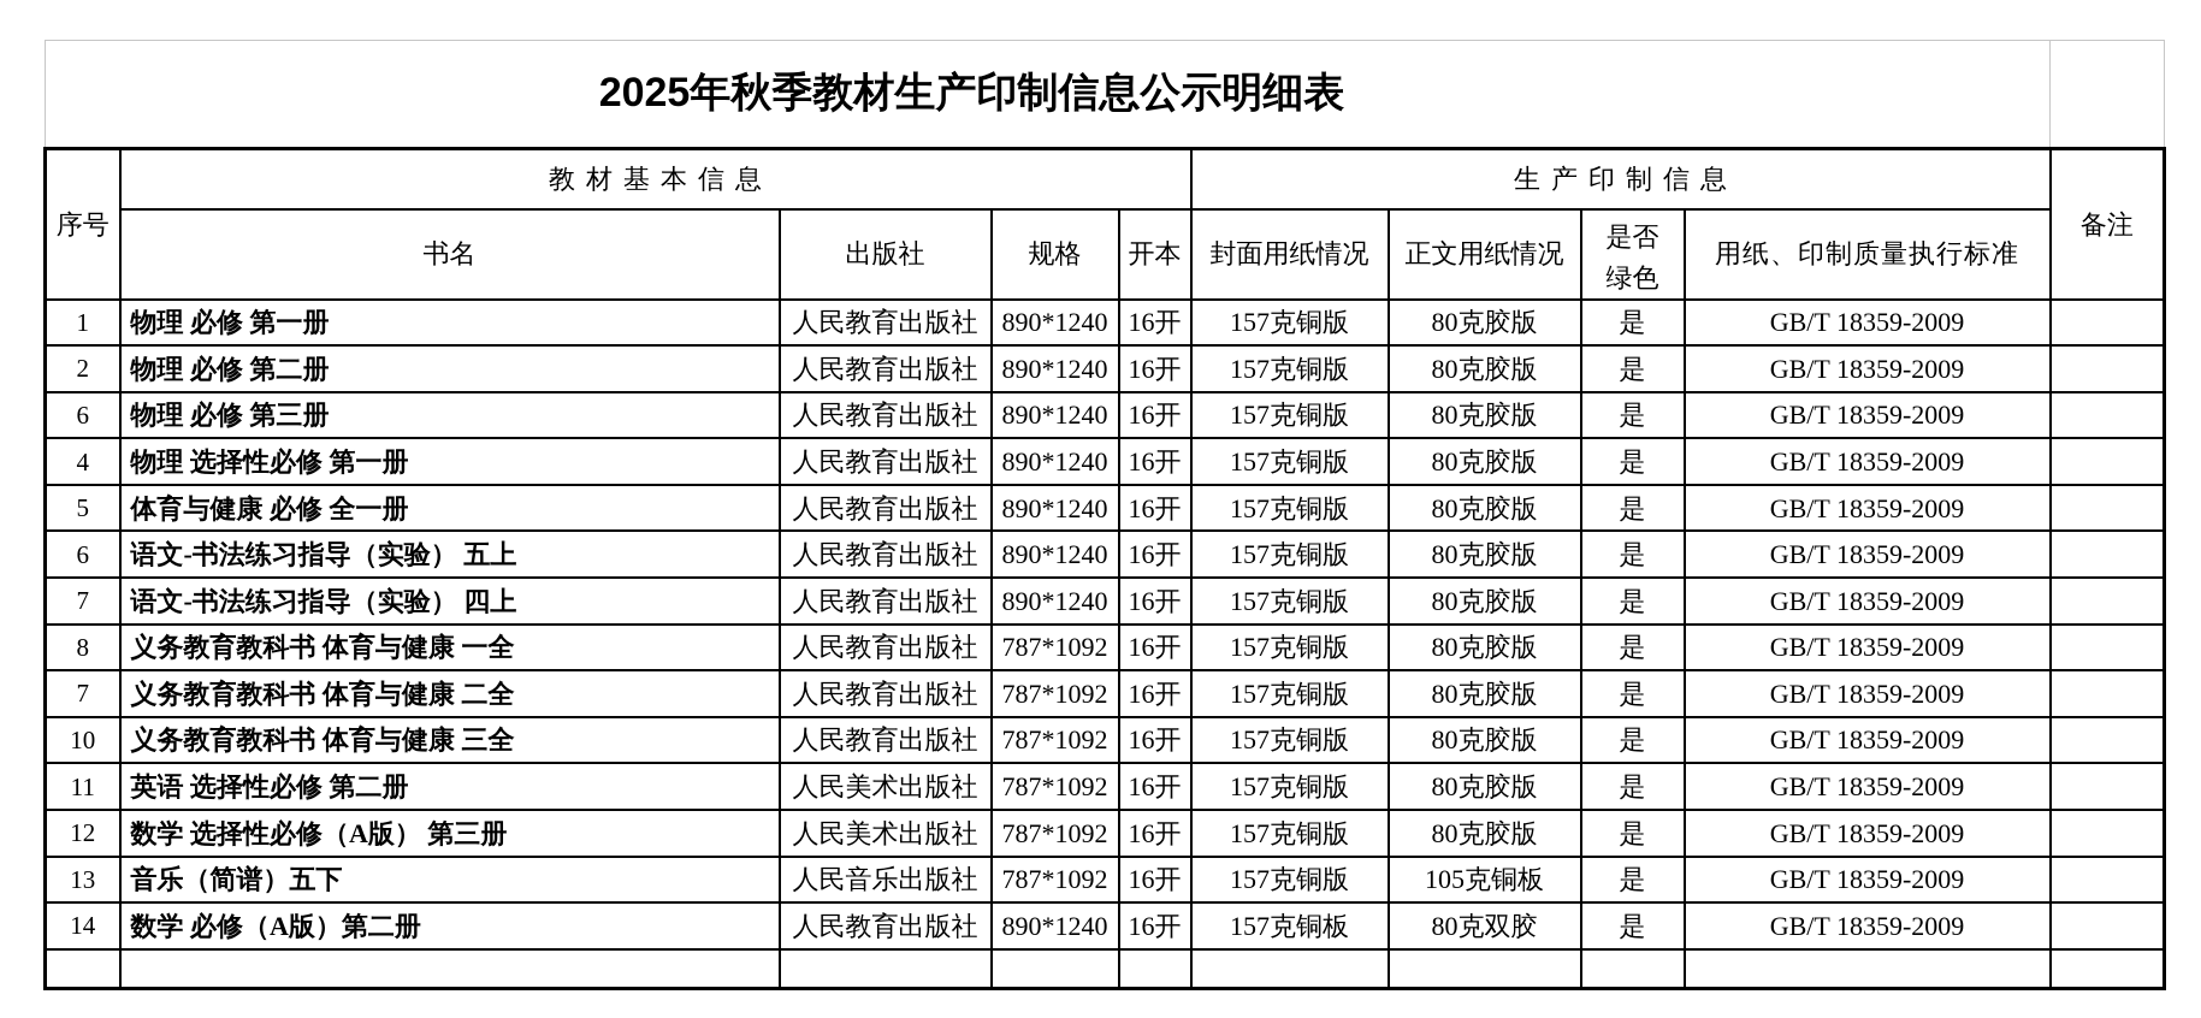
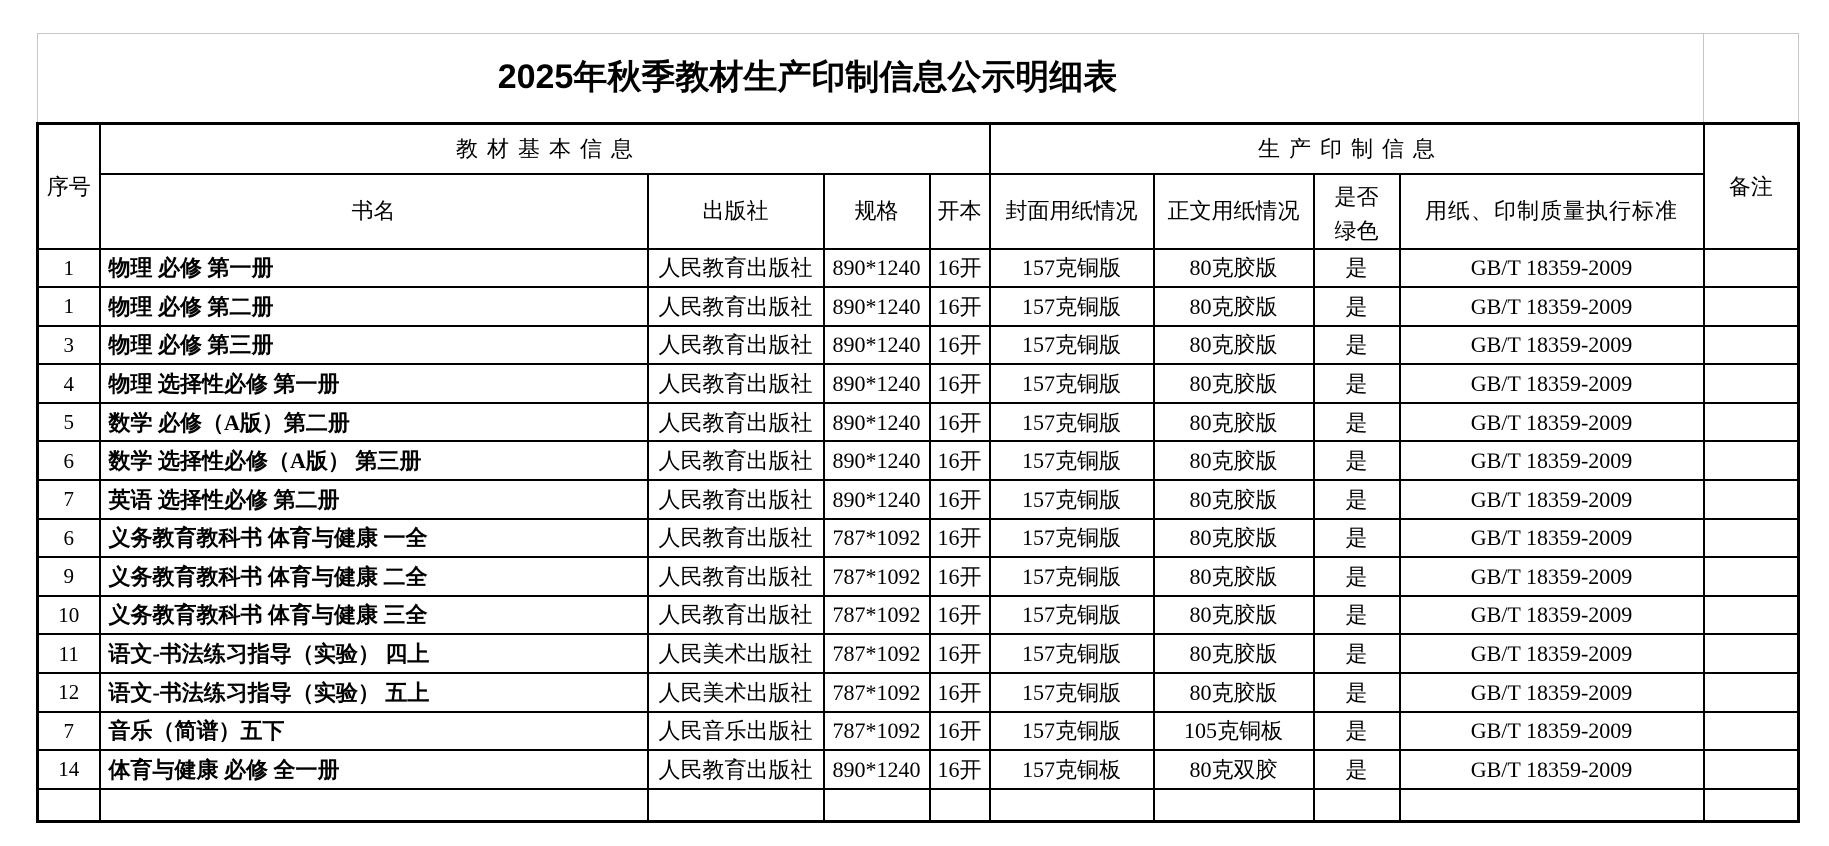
  2025年秋季教材生产印制信息公示明细表
  序号	教材基本信息	生产印制信息	备注
  书名	出版社	规格	开本	封面用纸情况	正文用纸情况	是否 绿色	用纸、印制质量执行标准
  1	物理 必修 第一册	人民教育出版社	890*1240	16开	157克铜版	80克胶版	是	GB/T 18359-2009
- 2	物理 必修 第二册	人民教育出版社	890*1240	16开	157克铜版	80克胶版	是	GB/T 18359-2009
+ 1	物理 必修 第二册	人民教育出版社	890*1240	16开	157克铜版	80克胶版	是	GB/T 18359-2009
- 6	物理 必修 第三册	人民教育出版社	890*1240	16开	157克铜版	80克胶版	是	GB/T 18359-2009
+ 3	物理 必修 第三册	人民教育出版社	890*1240	16开	157克铜版	80克胶版	是	GB/T 18359-2009
  4	物理 选择性必修 第一册	人民教育出版社	890*1240	16开	157克铜版	80克胶版	是	GB/T 18359-2009
- 5	体育与健康 必修 全一册	人民教育出版社	890*1240	16开	157克铜版	80克胶版	是	GB/T 18359-2009
+ 5	数学 必修（A版）第二册	人民教育出版社	890*1240	16开	157克铜版	80克胶版	是	GB/T 18359-2009
- 6	语文-书法练习指导（实验） 五上	人民教育出版社	890*1240	16开	157克铜版	80克胶版	是	GB/T 18359-2009
+ 6	数学 选择性必修（A版） 第三册	人民教育出版社	890*1240	16开	157克铜版	80克胶版	是	GB/T 18359-2009
- 7	语文-书法练习指导（实验） 四上	人民教育出版社	890*1240	16开	157克铜版	80克胶版	是	GB/T 18359-2009
+ 7	英语 选择性必修 第二册	人民教育出版社	890*1240	16开	157克铜版	80克胶版	是	GB/T 18359-2009
- 8	义务教育教科书 体育与健康 一全	人民教育出版社	787*1092	16开	157克铜版	80克胶版	是	GB/T 18359-2009
+ 6	义务教育教科书 体育与健康 一全	人民教育出版社	787*1092	16开	157克铜版	80克胶版	是	GB/T 18359-2009
- 7	义务教育教科书 体育与健康 二全	人民教育出版社	787*1092	16开	157克铜版	80克胶版	是	GB/T 18359-2009
+ 9	义务教育教科书 体育与健康 二全	人民教育出版社	787*1092	16开	157克铜版	80克胶版	是	GB/T 18359-2009
  10	义务教育教科书 体育与健康 三全	人民教育出版社	787*1092	16开	157克铜版	80克胶版	是	GB/T 18359-2009
- 11	英语 选择性必修 第二册	人民美术出版社	787*1092	16开	157克铜版	80克胶版	是	GB/T 18359-2009
+ 11	语文-书法练习指导（实验） 四上	人民美术出版社	787*1092	16开	157克铜版	80克胶版	是	GB/T 18359-2009
- 12	数学 选择性必修（A版） 第三册	人民美术出版社	787*1092	16开	157克铜版	80克胶版	是	GB/T 18359-2009
+ 12	语文-书法练习指导（实验） 五上	人民美术出版社	787*1092	16开	157克铜版	80克胶版	是	GB/T 18359-2009
- 13	音乐（简谱）五下	人民音乐出版社	787*1092	16开	157克铜版	105克铜板	是	GB/T 18359-2009
+ 7	音乐（简谱）五下	人民音乐出版社	787*1092	16开	157克铜版	105克铜板	是	GB/T 18359-2009
- 14	数学 必修（A版）第二册	人民教育出版社	890*1240	16开	157克铜板	80克双胶	是	GB/T 18359-2009
+ 14	体育与健康 必修 全一册	人民教育出版社	890*1240	16开	157克铜板	80克双胶	是	GB/T 18359-2009
